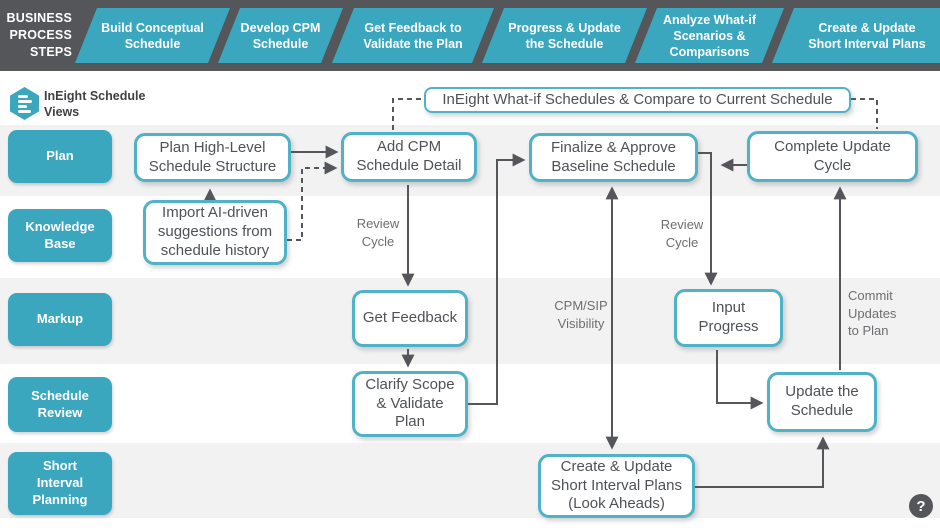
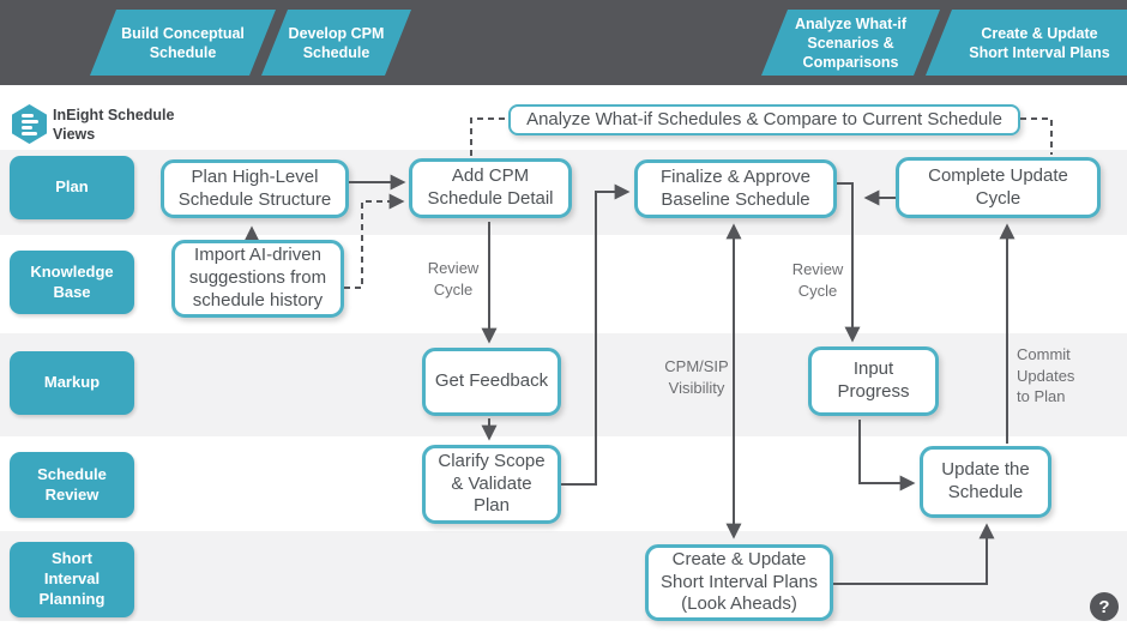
- BUSINESS
- PROCESS
- STEPS
  Build Conceptual
  Schedule
  Develop CPM
  Schedule
- Get Feedback to
- Validate the Plan
- Progress & Update
- the Schedule
  Analyze What-if
  Scenarios &
  Comparisons
  Create & Update
  Short Interval Plans
  InEight Schedule
  Views
  Plan
  Knowledge
  Base
  Markup
  Schedule
  Review
  Short
  Interval
  Planning
- InEight What-if Schedules & Compare to Current Schedule
+ Analyze What-if Schedules & Compare to Current Schedule
  Plan High-Level
  Schedule Structure
  Import AI-driven
  suggestions from
  schedule history
  Add CPM
  Schedule Detail
  Finalize & Approve
  Baseline Schedule
  Complete Update
  Cycle
  Get Feedback
  Clarify Scope
  & Validate
  Plan
  Input
  Progress
  Update the
  Schedule
  Create & Update
  Short Interval Plans
  (Look Aheads)
  Review
  Cycle
  CPM/SIP
  Visibility
  Review
  Cycle
  Commit
  Updates
  to Plan
  ?
